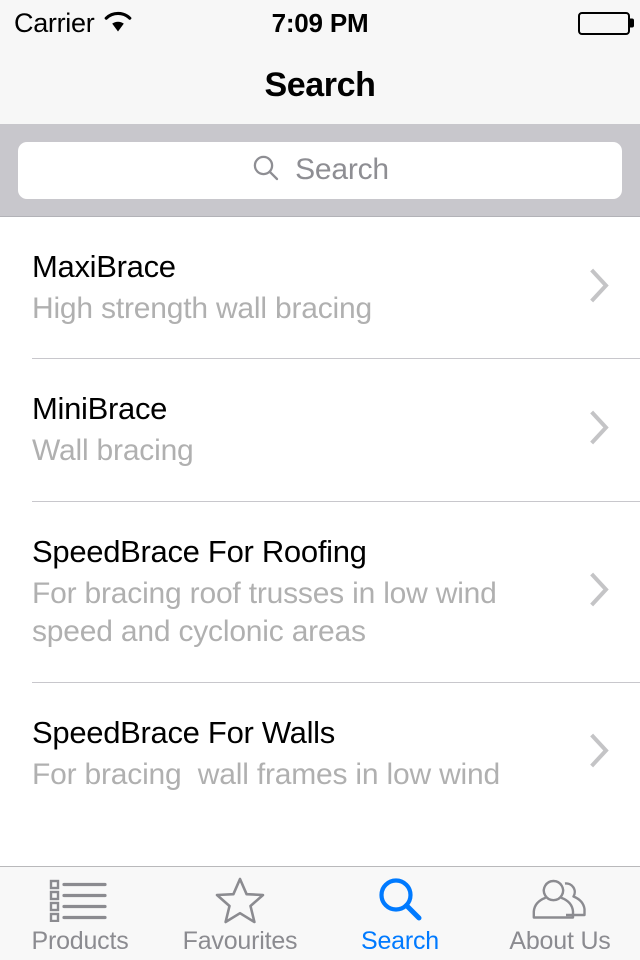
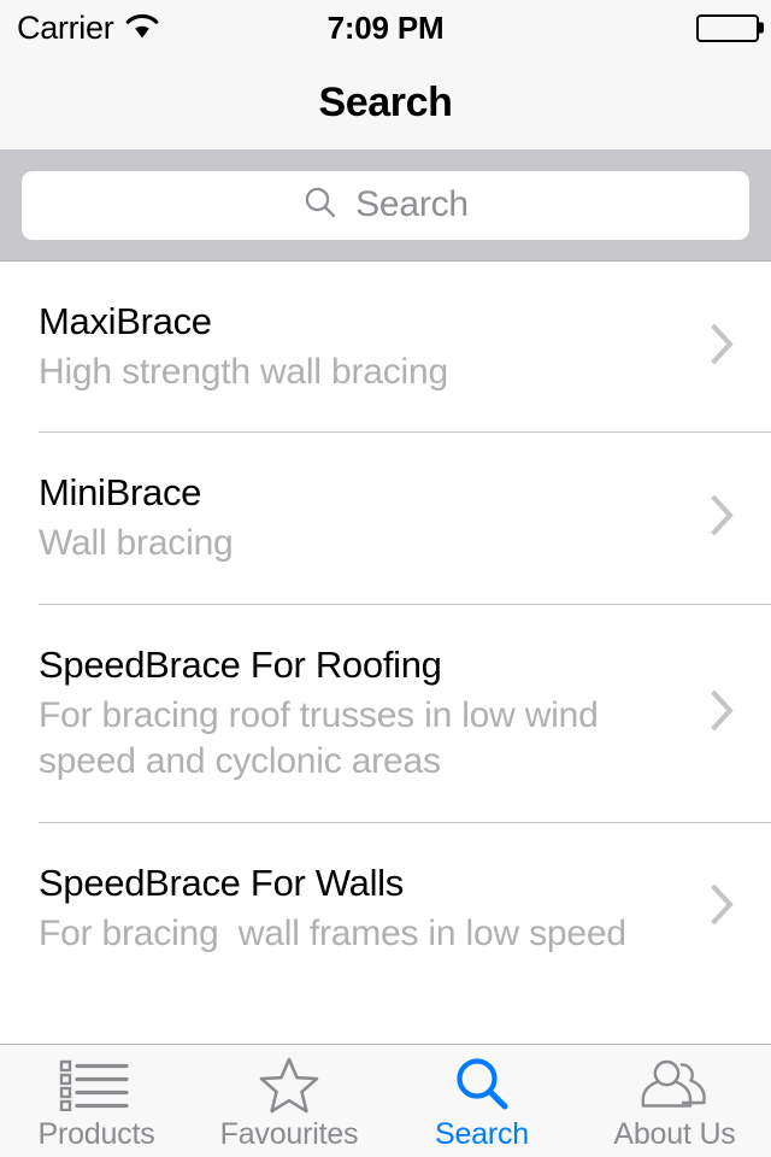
  Carrier
  7:09 PM
  Search
  Search
  MaxiBrace
  High strength wall bracing
  MiniBrace
  Wall bracing
  SpeedBrace For Roofing
  For bracing roof trusses in low wind speed and cyclonic areas
  SpeedBrace For Walls
- For bracing wall frames in low wind
+ For bracing wall frames in low speed
  Products
  Favourites
  Search
  About Us
